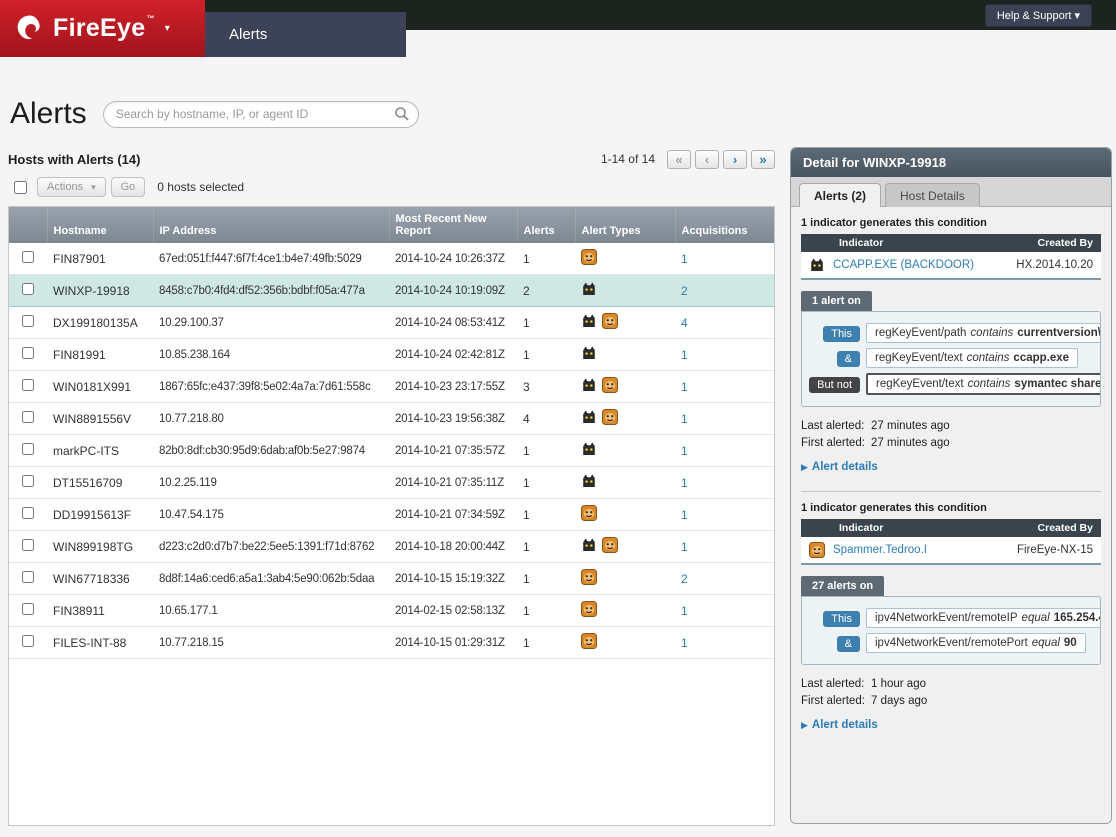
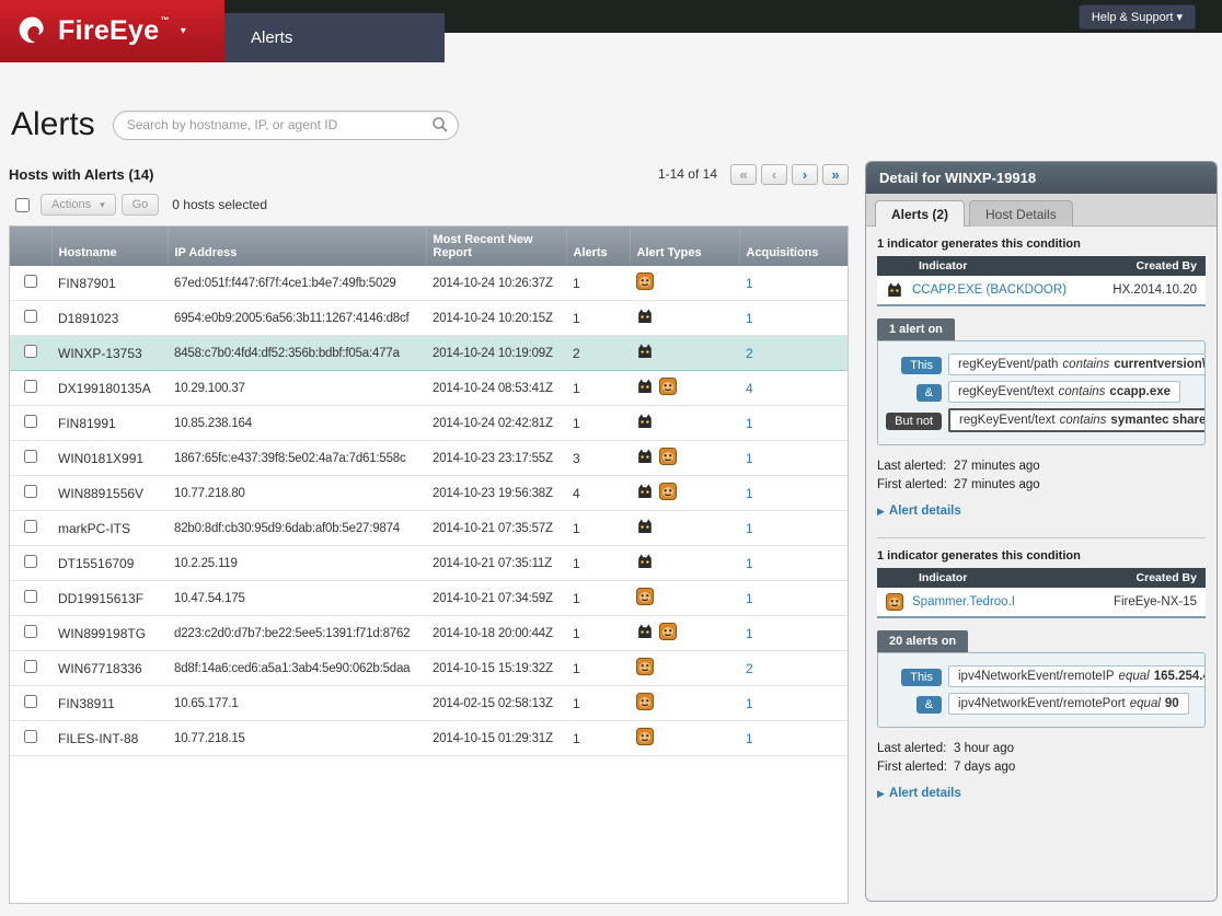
  Help & Support ▾
  FireEye™
  ▾
  Alerts
  Alerts
  Search by hostname, IP, or agent ID
  Hosts with Alerts (14)
  1-14 of 14
  «
  ‹
  ›
  »
  Actions
  ▾
  Go
  0 hosts selected
  	Hostname	IP Address	Most Recent New Report	Alerts	Alert Types	Acquisitions
  	FIN87901	67ed:051f:f447:6f7f:4ce1:b4e7:49fb:5029	2014-10-24 10:26:37Z	1		1
+ 	D1891023	6954:e0b9:2005:6a56:3b11:1267:4146:d8cf	2014-10-24 10:20:15Z	1		1
- 	WINXP-19918	8458:c7b0:4fd4:df52:356b:bdbf:f05a:477a	2014-10-24 10:19:09Z	2		2
+ 	WINXP-13753	8458:c7b0:4fd4:df52:356b:bdbf:f05a:477a	2014-10-24 10:19:09Z	2		2
  	DX199180135A	10.29.100.37	2014-10-24 08:53:41Z	1		4
  	FIN81991	10.85.238.164	2014-10-24 02:42:81Z	1		1
  	WIN0181X991	1867:65fc:e437:39f8:5e02:4a7a:7d61:558c	2014-10-23 23:17:55Z	3		1
  	WIN8891556V	10.77.218.80	2014-10-23 19:56:38Z	4		1
  	markPC-ITS	82b0:8df:cb30:95d9:6dab:af0b:5e27:9874	2014-10-21 07:35:57Z	1		1
  	DT15516709	10.2.25.119	2014-10-21 07:35:11Z	1		1
  	DD19915613F	10.47.54.175	2014-10-21 07:34:59Z	1		1
  	WIN899198TG	d223:c2d0:d7b7:be22:5ee5:1391:f71d:8762	2014-10-18 20:00:44Z	1		1
  	WIN67718336	8d8f:14a6:ced6:a5a1:3ab4:5e90:062b:5daa	2014-10-15 15:19:32Z	1		2
  	FIN38911	10.65.177.1	2014-02-15 02:58:13Z	1		1
  	FILES-INT-88	10.77.218.15	2014-10-15 01:29:31Z	1		1
  Detail for WINXP-19918
  Alerts (2)
  Host Details
  1 indicator generates this condition
  Indicator
  Created By
  CCAPP.EXE (BACKDOOR)
  HX.2014.10.20
  1 alert on
  This
  regKeyEvent/path contains currentversion\
  &
  regKeyEvent/text contains ccapp.exe
  But not
  regKeyEvent/text contains symantec share
  Last alerted: 27 minutes ago
  First alerted: 27 minutes ago
  ▶ Alert details
  1 indicator generates this condition
  Indicator
  Created By
  Spammer.Tedroo.I
  FireEye-NX-15
- 27 alerts on
+ 20 alerts on
  This
  ipv4NetworkEvent/remoteIP equal 165.254.
  &
  ipv4NetworkEvent/remotePort equal 90
- Last alerted: 1 hour ago
+ Last alerted: 3 hour ago
  First alerted: 7 days ago
  ▶ Alert details
